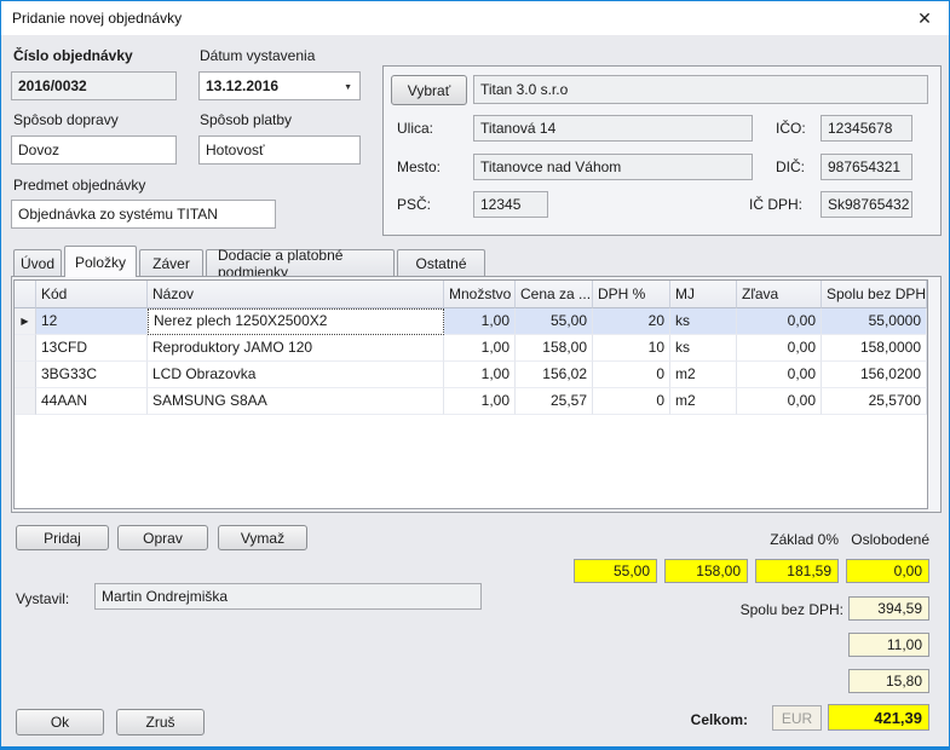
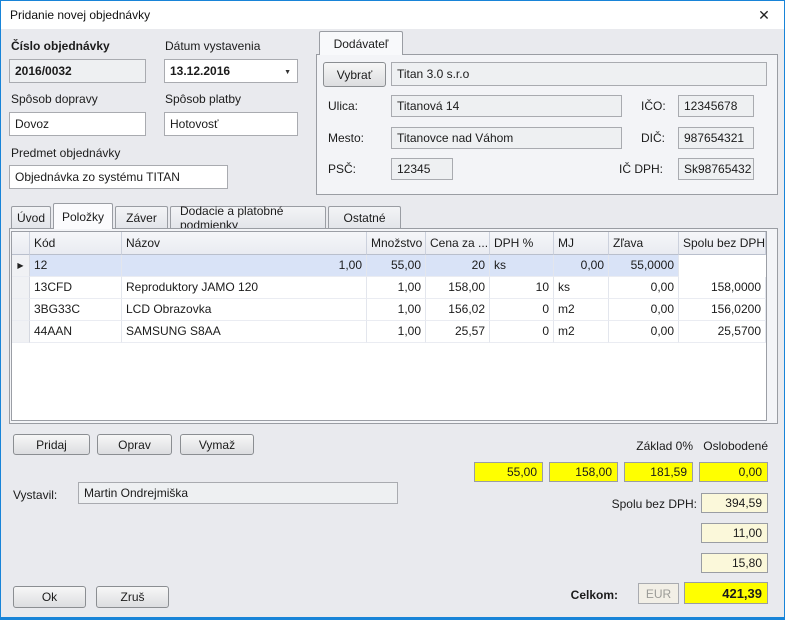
  Pridanie novej objednávky
  ✕
  Číslo objednávky
  2016/0032
  Dátum vystavenia
  13.12.2016
  Spôsob dopravy
  Dovoz
  Spôsob platby
  Hotovosť
  Predmet objednávky
  Objednávka zo systému TITAN
+ Dodávateľ
  Vybrať
  Titan 3.0 s.r.o
  Ulica:
  Titanová 14
  IČO:
  12345678
  Mesto:
  Titanovce nad Váhom
  DIČ:
  987654321
  PSČ:
  12345
  IČ DPH:
  Sk98765432
  Úvod
  Položky
  Záver
  Dodacie a platobné podmienky
  Ostatné
  Kód
  Názov
  Množstvo
  Cena za ...
  DPH %
  MJ
  Zľava
  Spolu bez DPH
  ▶
  12
- Nerez plech 1250X2500X2
  1,00
  55,00
  20
  ks
  0,00
  55,0000
  13CFD
  Reproduktory JAMO 120
  1,00
  158,00
  10
  ks
  0,00
  158,0000
  3BG33C
  LCD Obrazovka
  1,00
  156,02
  0
  m2
  0,00
  156,0200
  44AAN
  SAMSUNG S8AA
  1,00
  25,57
  0
  m2
  0,00
  25,5700
  Pridaj
  Oprav
  Vymaž
  Základ 0%
  Oslobodené
  55,00
  158,00
  181,59
  0,00
  Vystavil:
  Martin Ondrejmiška
  Spolu bez DPH:
  394,59
  11,00
  15,80
  Celkom:
  EUR
  421,39
  Ok
  Zruš
